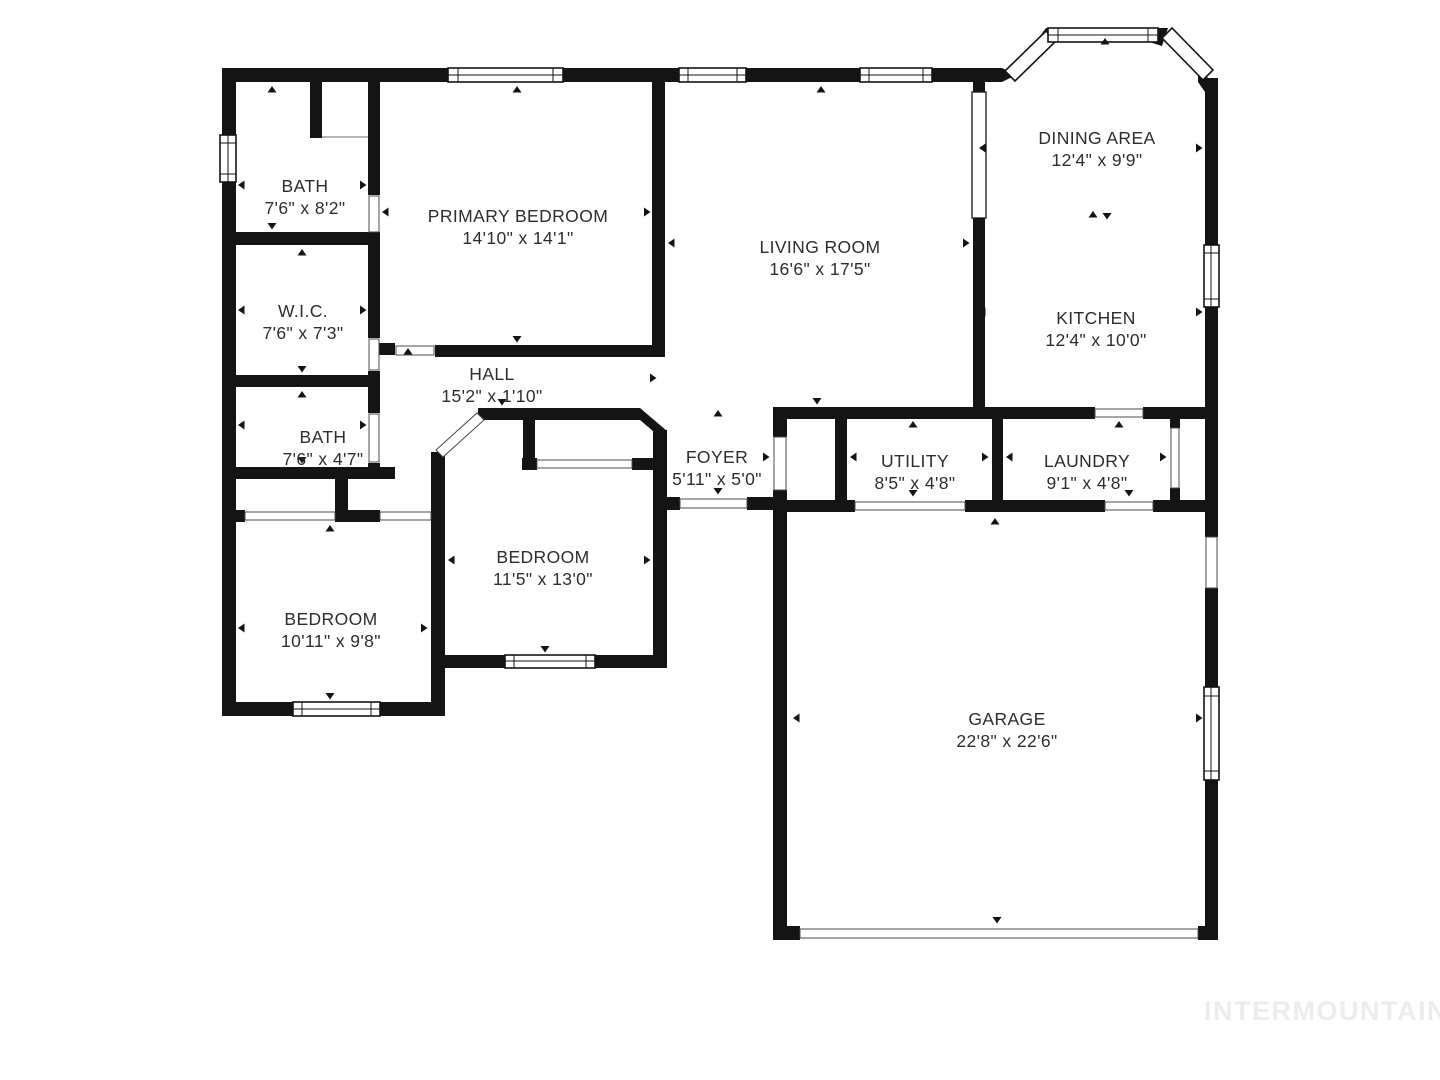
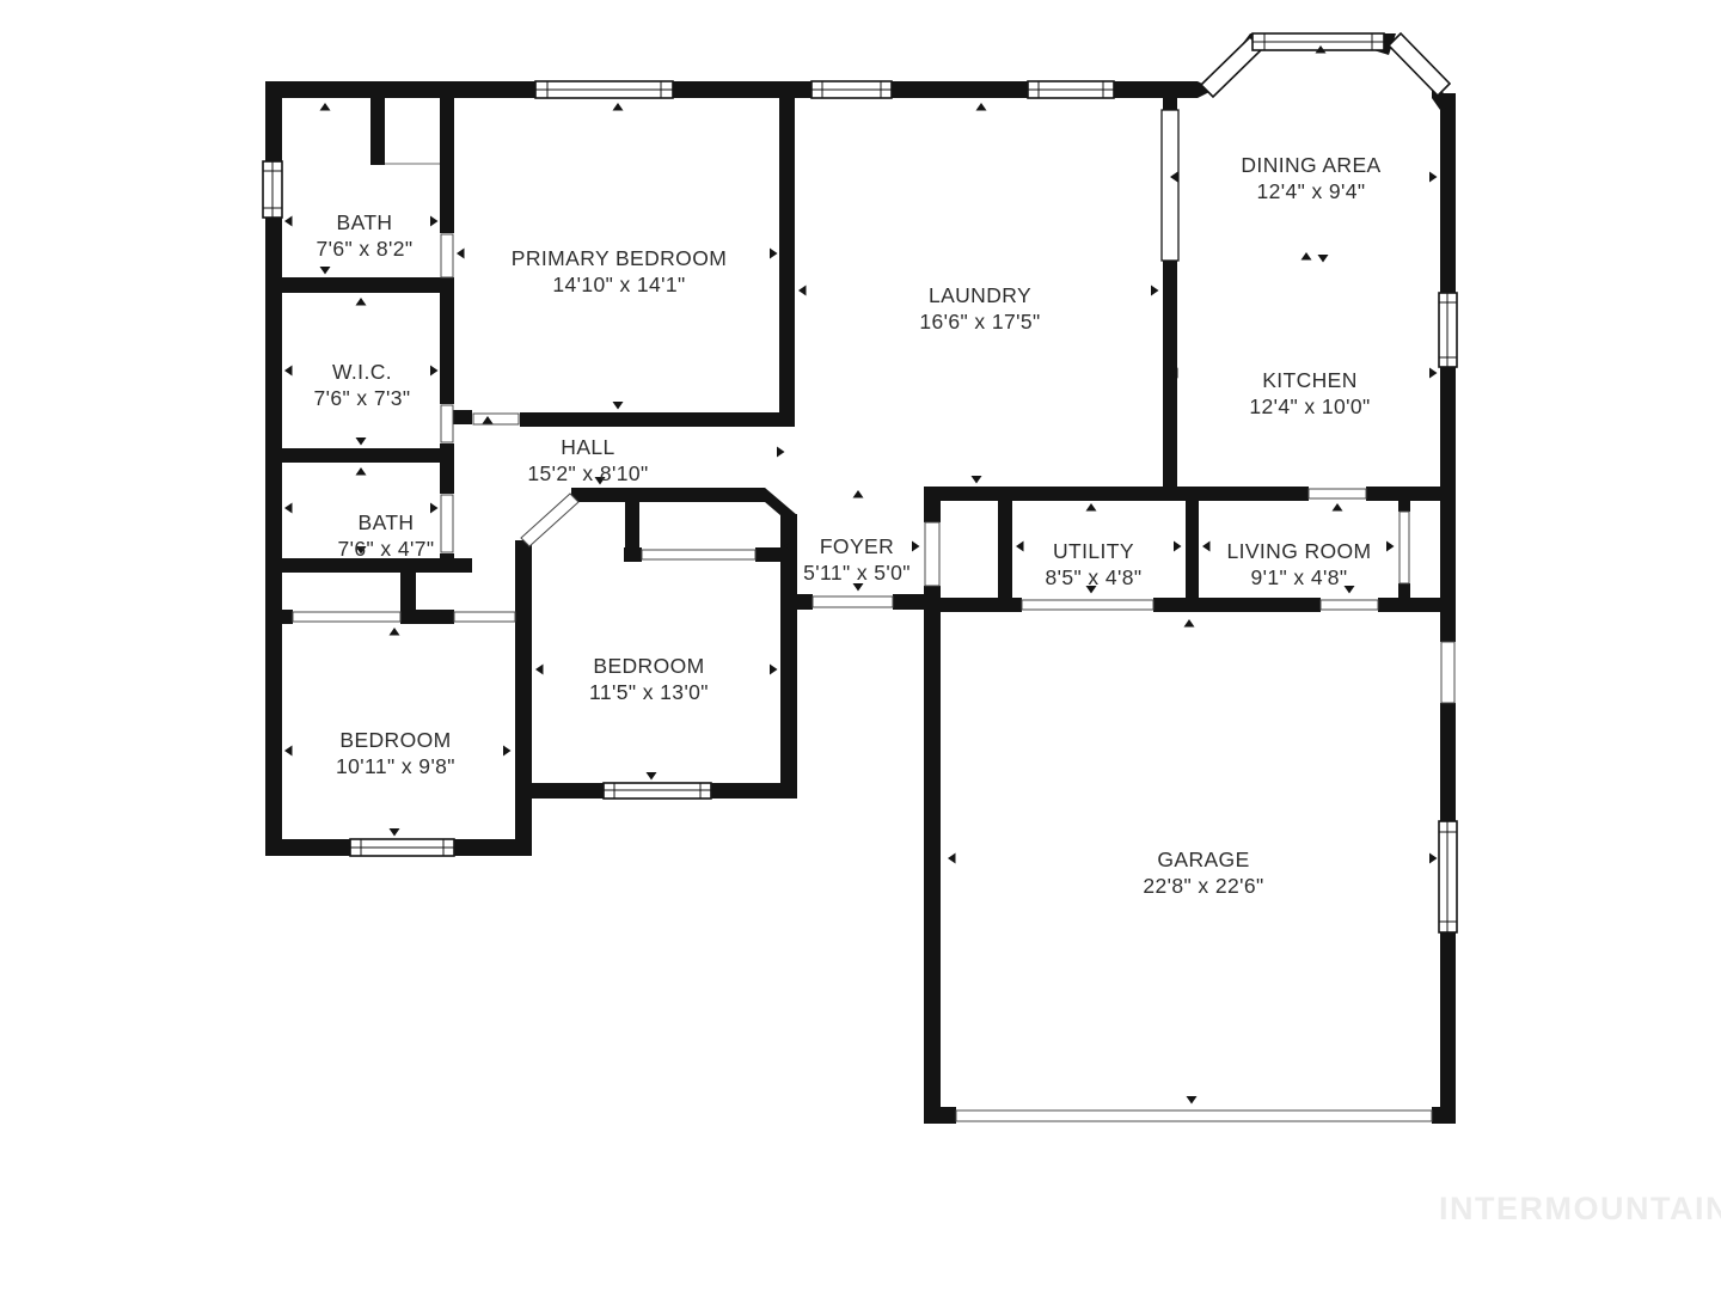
  BATH
  7'6" x 8'2"
  PRIMARY BEDROOM
  14'10" x 14'1"
  W.I.C.
  7'6" x 7'3"
  HALL
- 15'2" x 1'10"
+ 15'2" x 8'10"
  BATH
  7'6" x 4'7"
  BEDROOM
  11'5" x 13'0"
  BEDROOM
  10'11" x 9'8"
- LIVING ROOM
+ LAUNDRY
  16'6" x 17'5"
  FOYER
  5'11" x 5'0"
  UTILITY
  8'5" x 4'8"
- LAUNDRY
+ LIVING ROOM
  9'1" x 4'8"
  DINING AREA
- 12'4" x 9'9"
+ 12'4" x 9'4"
  KITCHEN
  12'4" x 10'0"
  GARAGE
  22'8" x 22'6"
